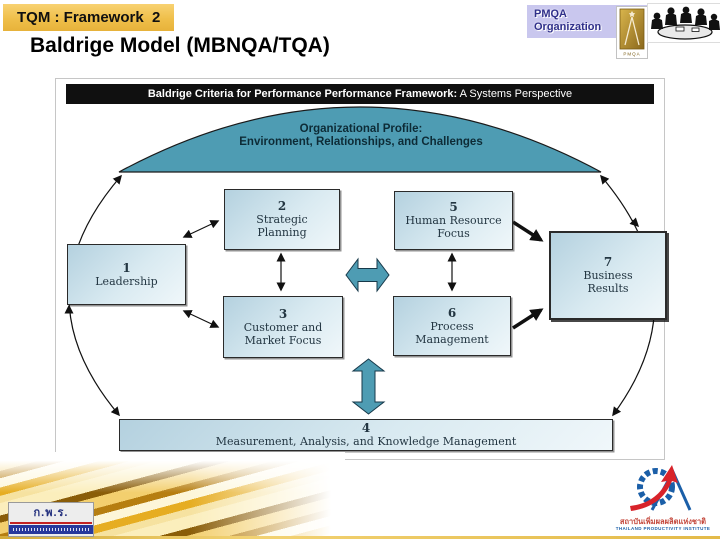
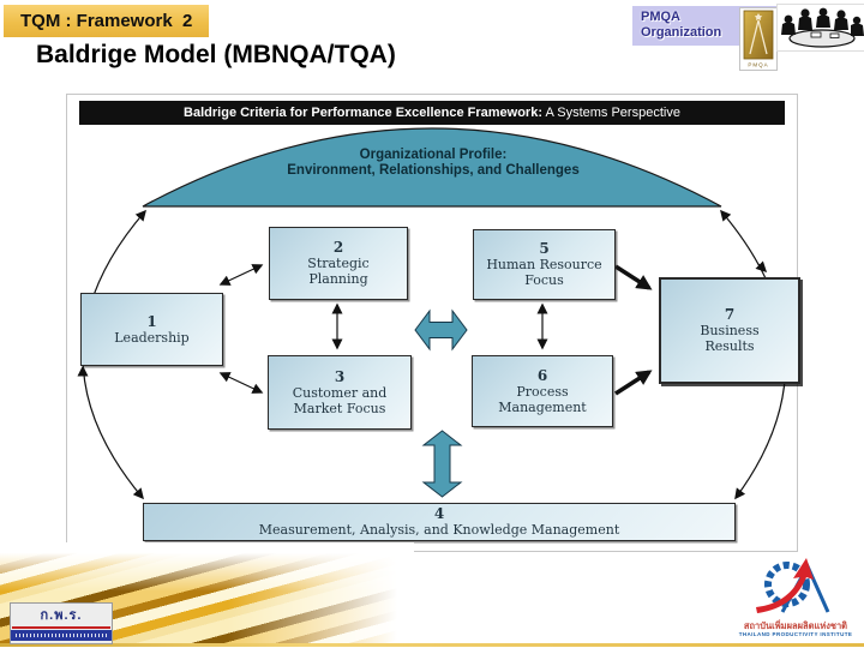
  TQM : Framework 2
  Baldrige Model (MBNQA/TQA)
  PMQA
  Organization
- Baldrige Criteria for Performance Performance Framework: A Systems Perspective
+ Baldrige Criteria for Performance Excellence Framework: A Systems Perspective
  Organizational Profile:
  Environment, Relationships, and Challenges
  1
  Leadership
  2
  Strategic
  Planning
  3
  Customer and
  Market Focus
  5
  Human Resource
  Focus
  6
  Process
  Management
  7
  Business
  Results
  4
  Measurement, Analysis, and Knowledge Management
  ก.พ.ร.
  สถาบันเพิ่มผลผลิตแห่งชาติ
